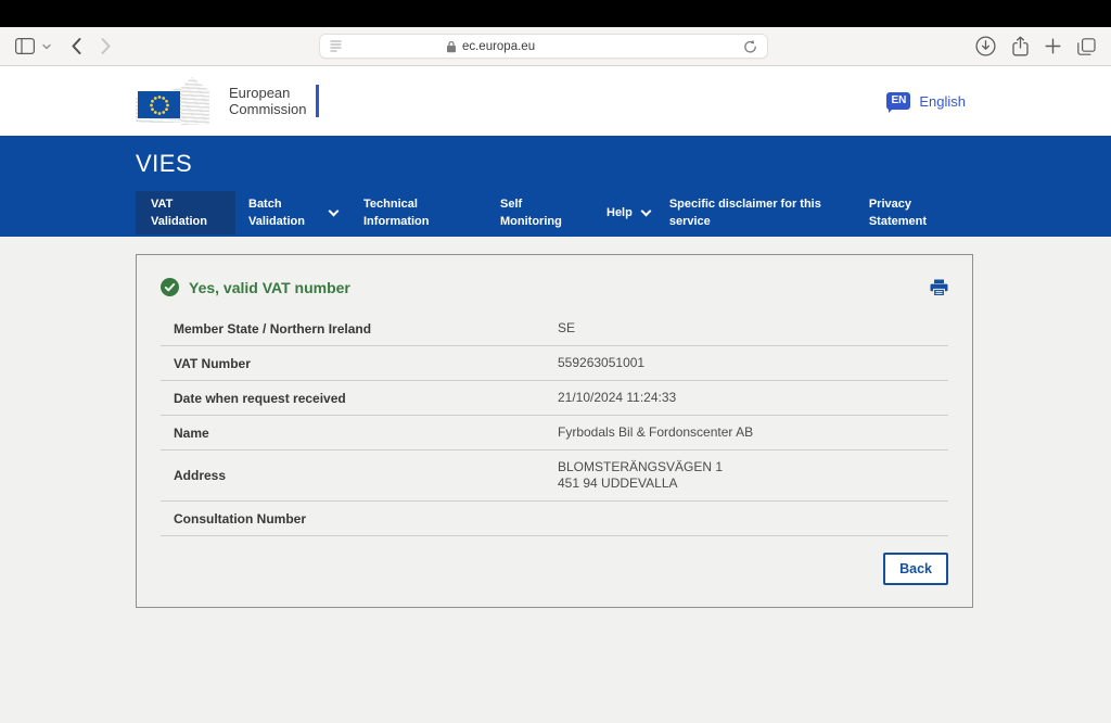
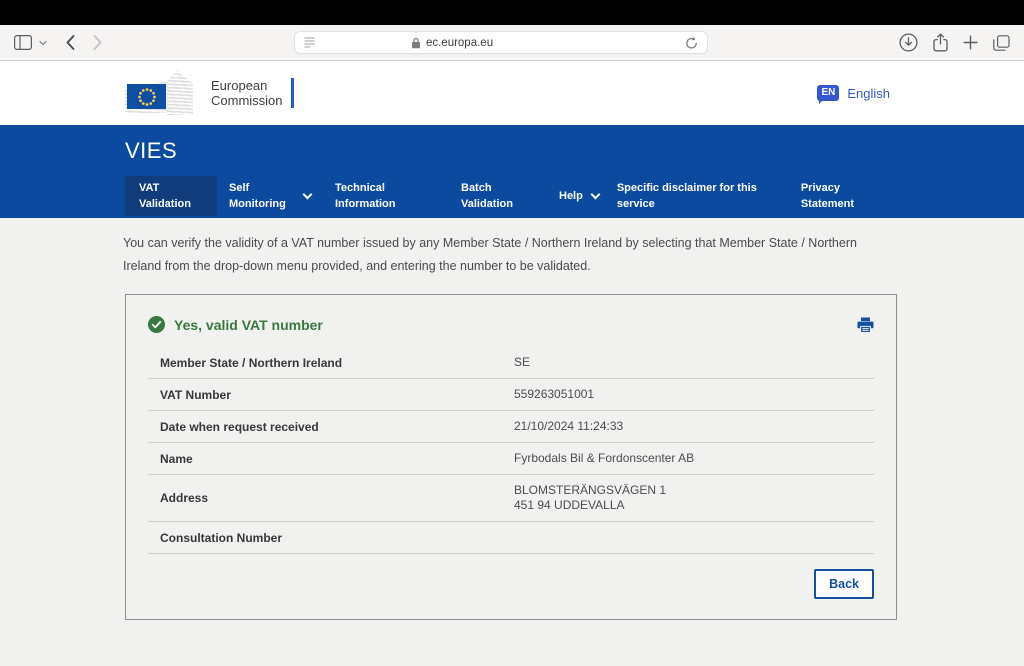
  ec.europa.eu
  European
  Commission
  EN
  English
  VIES
  VAT Validation
- Batch Validation
+ Self Monitoring
  Technical Information
- Self Monitoring
+ Batch Validation
  Help
  Specific disclaimer for this service
  Privacy Statement
+ You can verify the validity of a VAT number issued by any Member State / Northern Ireland by selecting that Member State / Northern Ireland from the drop-down menu provided, and entering the number to be validated.
  Yes, valid VAT number
  Member State / Northern Ireland
  SE
  VAT Number
  559263051001
  Date when request received
  21/10/2024 11:24:33
  Name
  Fyrbodals Bil & Fordonscenter AB
  Address
  BLOMSTERÄNGSVÄGEN 1
  451 94 UDDEVALLA
  Consultation Number
  Back
